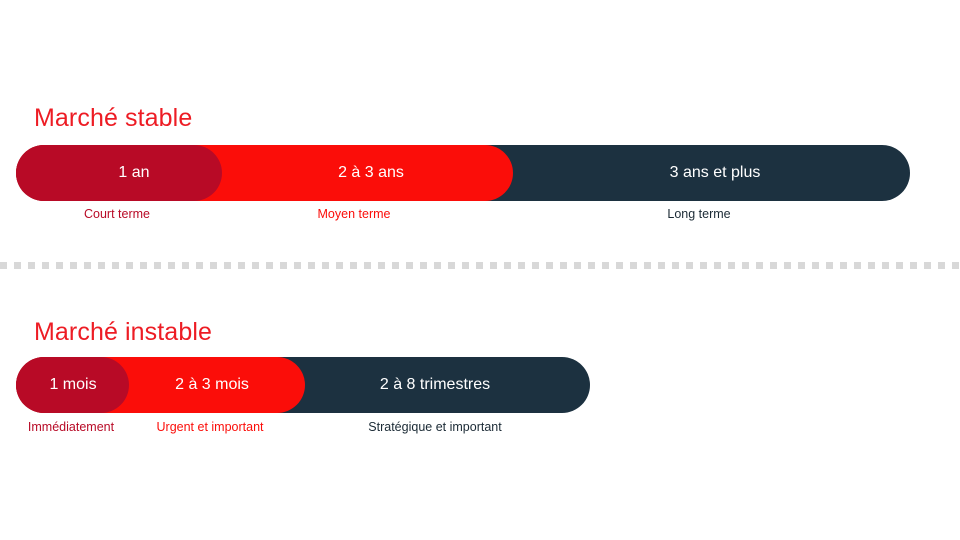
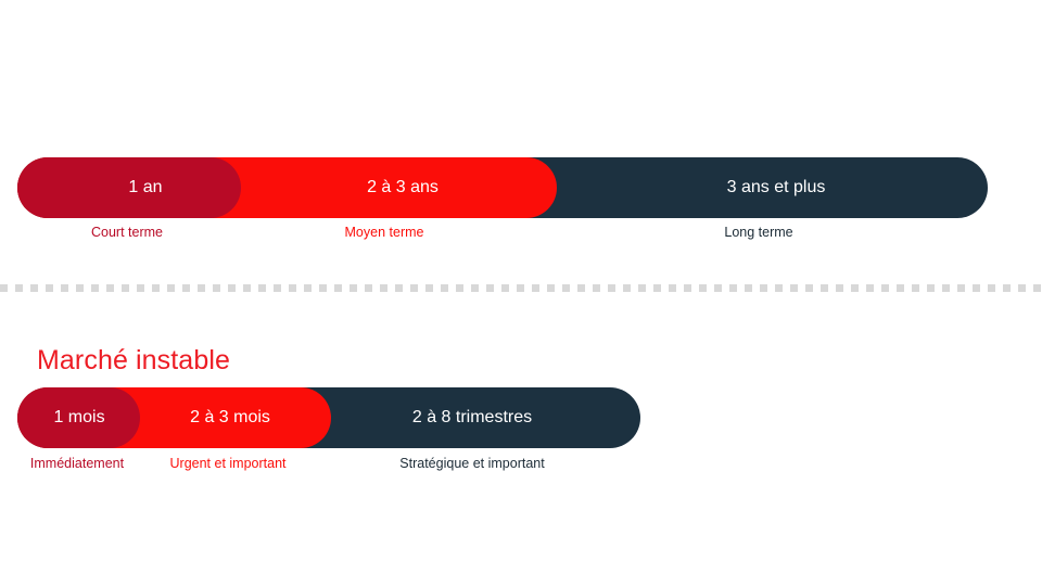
- Marché stable
  3 ans et plus
  2 à 3 ans
  1 an
  Court terme
  Moyen terme
  Long terme
  Marché instable
  2 à 8 trimestres
  2 à 3 mois
  1 mois
  Immédiatement
  Urgent et important
  Stratégique et important
